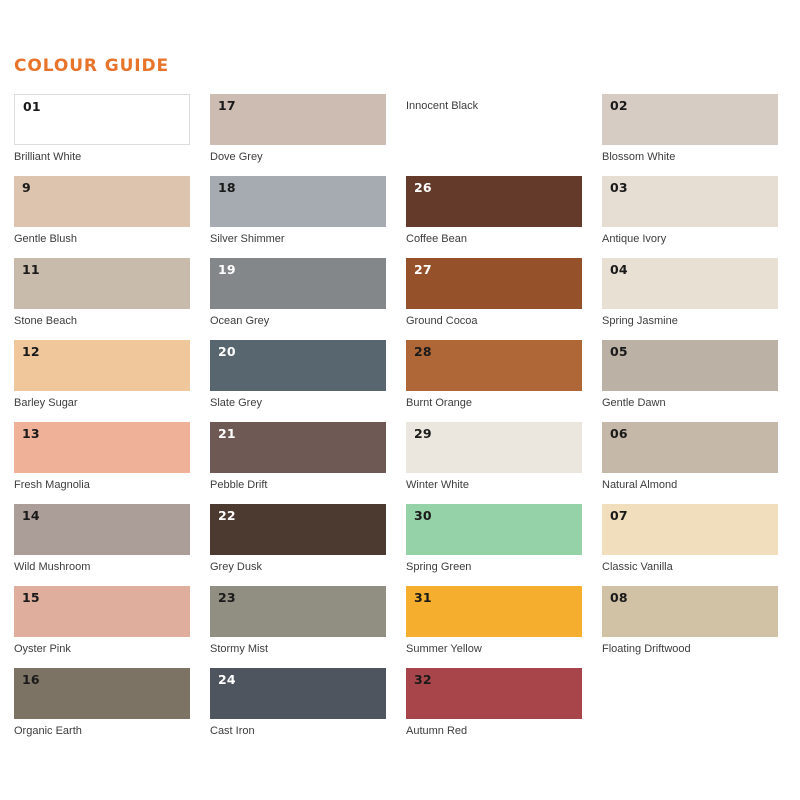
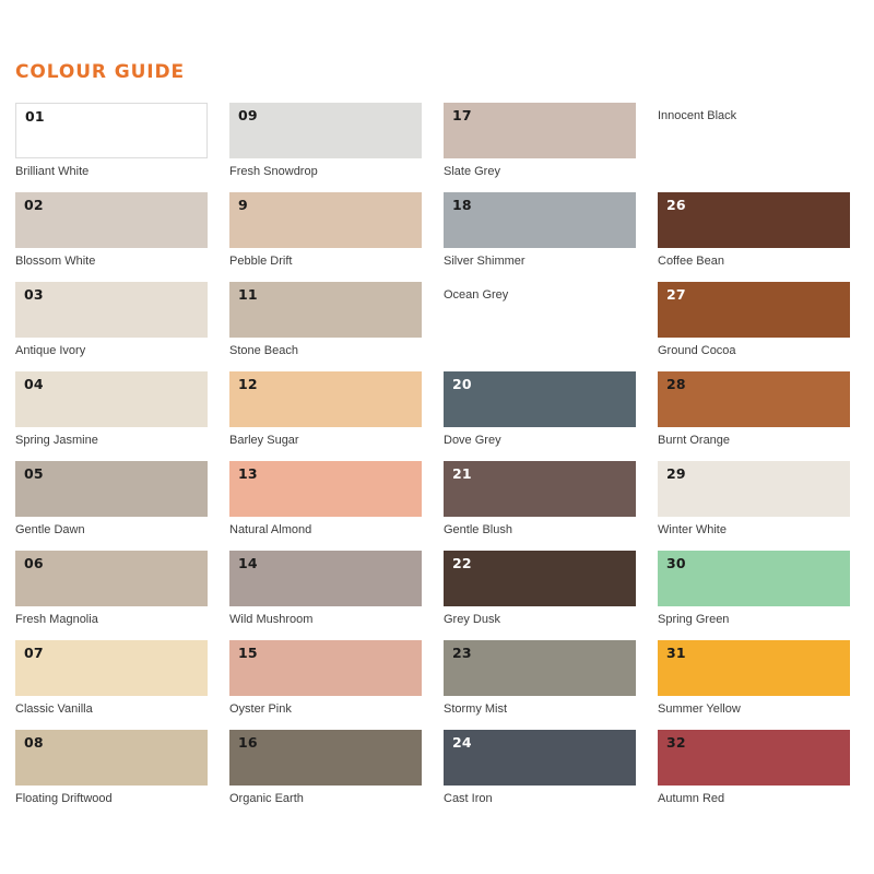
  COLOUR GUIDE
  01
  Brilliant White
+ 09
+ Fresh Snowdrop
  17
- Dove Grey
+ Slate Grey
  Innocent Black
  02
  Blossom White
  9
- Gentle Blush
+ Pebble Drift
  18
  Silver Shimmer
  26
  Coffee Bean
  03
  Antique Ivory
  11
  Stone Beach
- 19
  Ocean Grey
  27
  Ground Cocoa
  04
  Spring Jasmine
  12
  Barley Sugar
  20
- Slate Grey
+ Dove Grey
  28
  Burnt Orange
  05
  Gentle Dawn
  13
- Fresh Magnolia
+ Natural Almond
  21
- Pebble Drift
+ Gentle Blush
  29
  Winter White
  06
- Natural Almond
+ Fresh Magnolia
  14
  Wild Mushroom
  22
  Grey Dusk
  30
  Spring Green
  07
  Classic Vanilla
  15
  Oyster Pink
  23
  Stormy Mist
  31
  Summer Yellow
  08
  Floating Driftwood
  16
  Organic Earth
  24
  Cast Iron
  32
  Autumn Red
